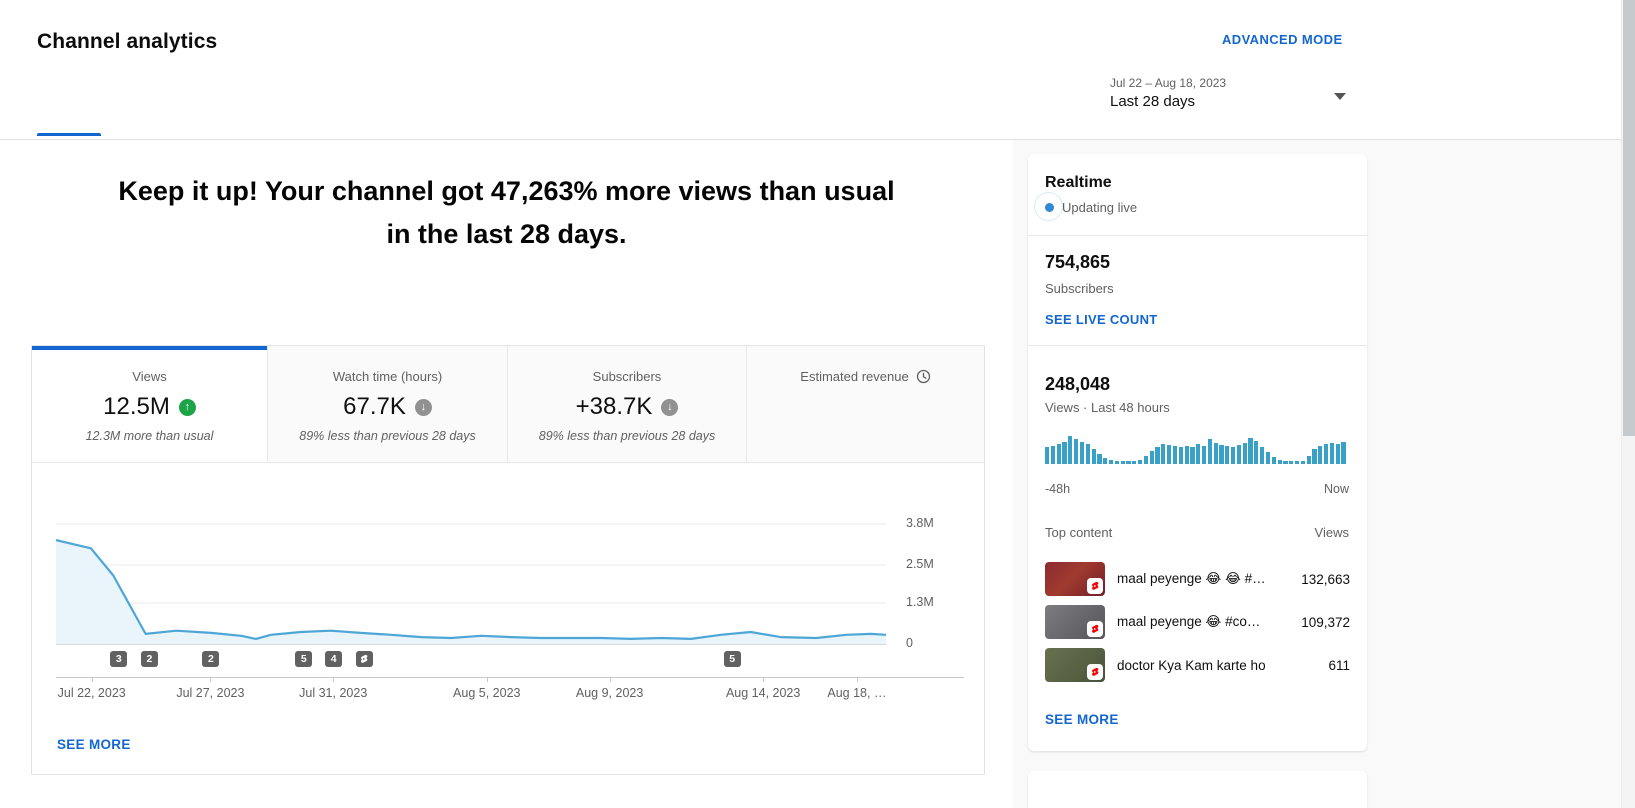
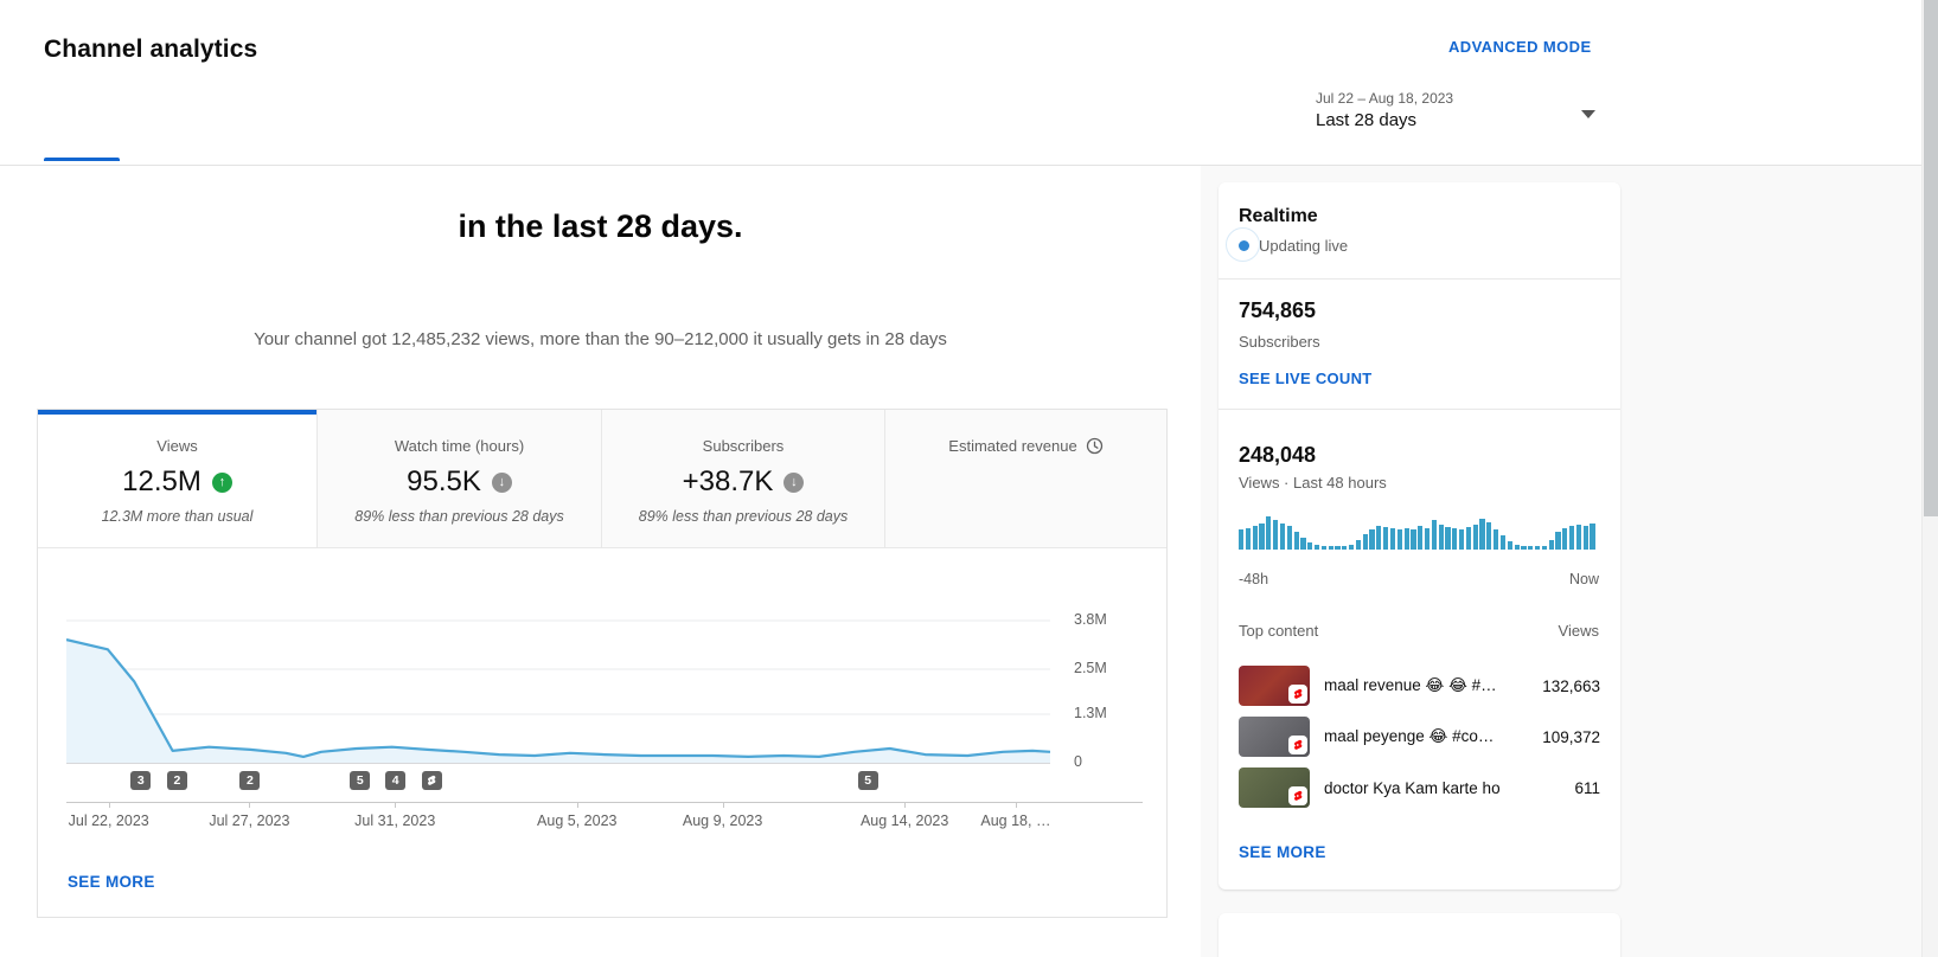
  Channel analytics
  ADVANCED MODE
  Jul 22 – Aug 18, 2023
  Last 28 days
- Keep it up! Your channel got 47,263% more views than usual
  in the last 28 days.
+ Your channel got 12,485,232 views, more than the 90–212,000 it usually gets in 28 days
  Views
  12.5M
  ↑
  12.3M more than usual
  Watch time (hours)
- 67.7K
+ 95.5K
  ↓
  89% less than previous 28 days
  Subscribers
  +38.7K
  ↓
  89% less than previous 28 days
  Estimated revenue
  SEE MORE
  3.8M
  2.5M
  1.3M
  0
  Jul 22, 2023
  Jul 27, 2023
  Jul 31, 2023
  Aug 5, 2023
  Aug 9, 2023
  Aug 14, 2023
  Aug 18, …
  3
  2
  2
  5
  4
  5
  Realtime
  Updating live
  754,865
  Subscribers
  SEE LIVE COUNT
  248,048
  Views · Last 48 hours
  -48h
  Now
  Top content
  Views
- maal peyenge 😂 😂 #…
+ maal revenue 😂 😂 #…
  132,663
  maal peyenge 😂 #co…
  109,372
  doctor Kya Kam karte ho
  611
  SEE MORE
